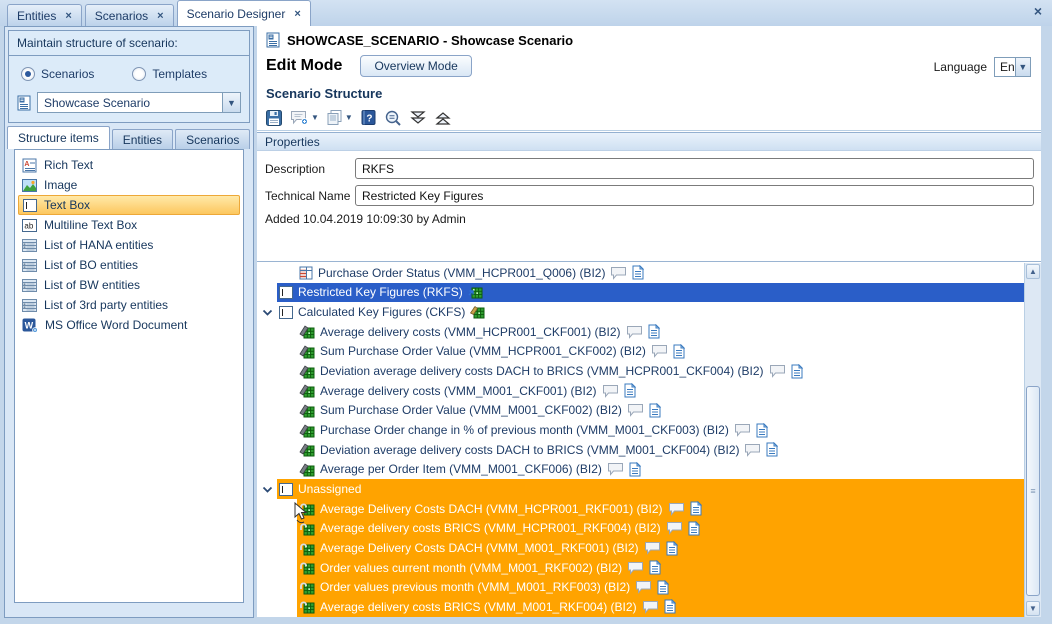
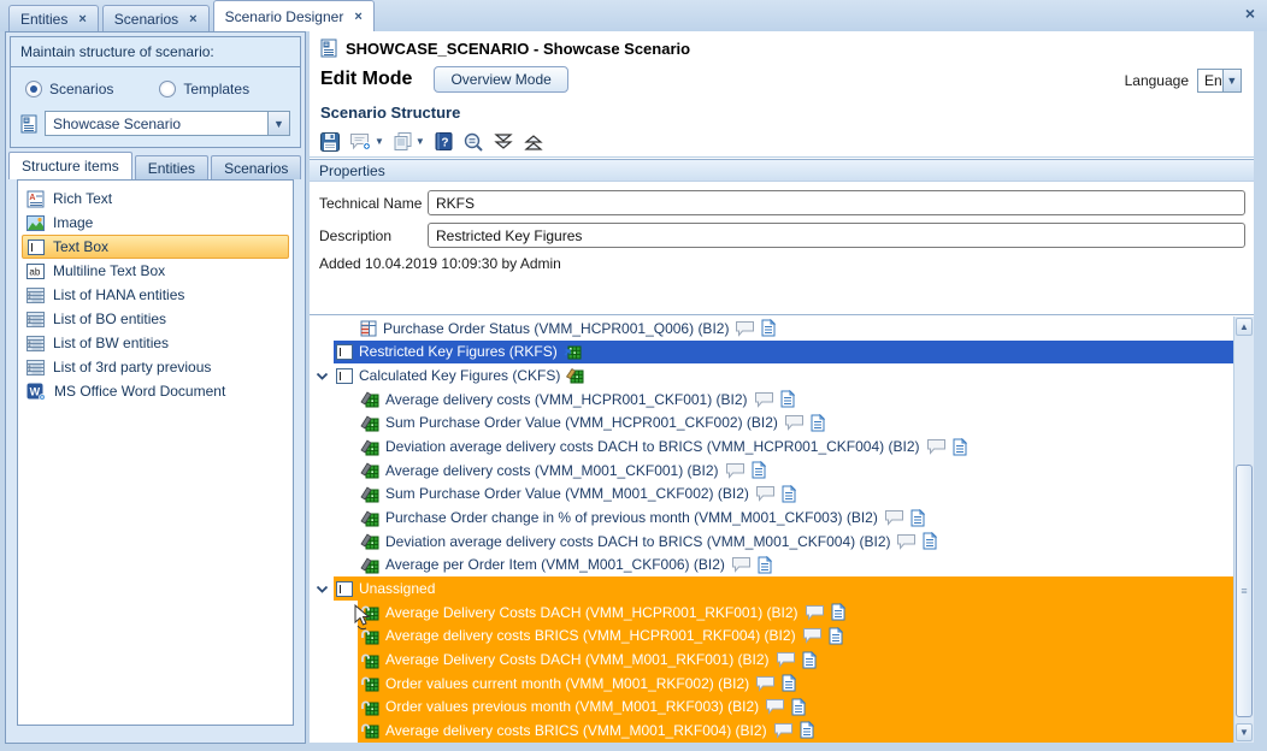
  Entities
  ×
  Scenarios
  ×
  Scenario Designer
  ×
  ×
  Maintain structure of scenario:
  Scenarios
  Templates
  Showcase Scenario
  ▼
  Structure items
  Entities
  Scenarios
  Rich Text
  Image
  Text Box
  ab
  Multiline Text Box
  List of HANA entities
  List of BO entities
  List of BW entities
- List of 3rd party entities
+ List of 3rd party previous
  W
  MS Office Word Document
  SHOWCASE_SCENARIO - Showcase Scenario
  Edit Mode
  Overview Mode
  Language
  En
  ▼
  Scenario Structure
  ▼
  ▼
  ?
  Properties
- Description
+ Technical Name
  RKFS
- Technical Name
+ Description
  Restricted Key Figures
  Added 10.04.2019 10:09:30 by Admin
  Purchase Order Status (VMM_HCPR001_Q006) (BI2)
  Restricted Key Figures (RKFS)
  Calculated Key Figures (CKFS)
  Average delivery costs (VMM_HCPR001_CKF001) (BI2)
  Sum Purchase Order Value (VMM_HCPR001_CKF002) (BI2)
  Deviation average delivery costs DACH to BRICS (VMM_HCPR001_CKF004) (BI2)
  Average delivery costs (VMM_M001_CKF001) (BI2)
  Sum Purchase Order Value (VMM_M001_CKF002) (BI2)
  Purchase Order change in % of previous month (VMM_M001_CKF003) (BI2)
  Deviation average delivery costs DACH to BRICS (VMM_M001_CKF004) (BI2)
  Average per Order Item (VMM_M001_CKF006) (BI2)
  Unassigned
  Average Delivery Costs DACH (VMM_HCPR001_RKF001) (BI2)
  Average delivery costs BRICS (VMM_HCPR001_RKF004) (BI2)
  Average Delivery Costs DACH (VMM_M001_RKF001) (BI2)
  Order values current month (VMM_M001_RKF002) (BI2)
  Order values previous month (VMM_M001_RKF003) (BI2)
  Average delivery costs BRICS (VMM_M001_RKF004) (BI2)
  ▲
  ≡
  ▼
